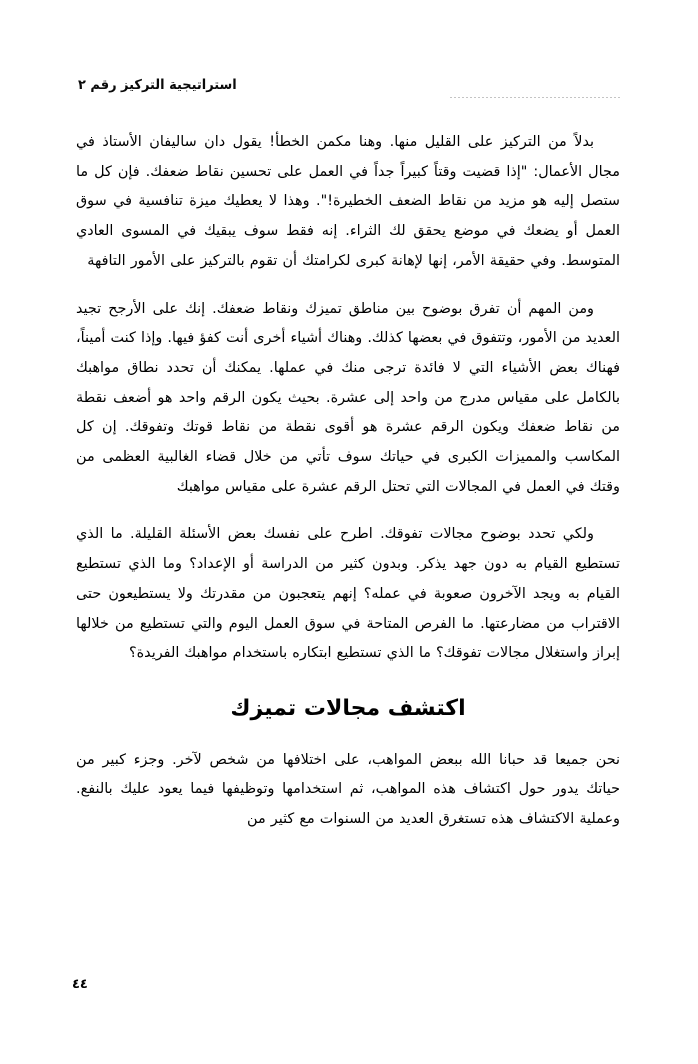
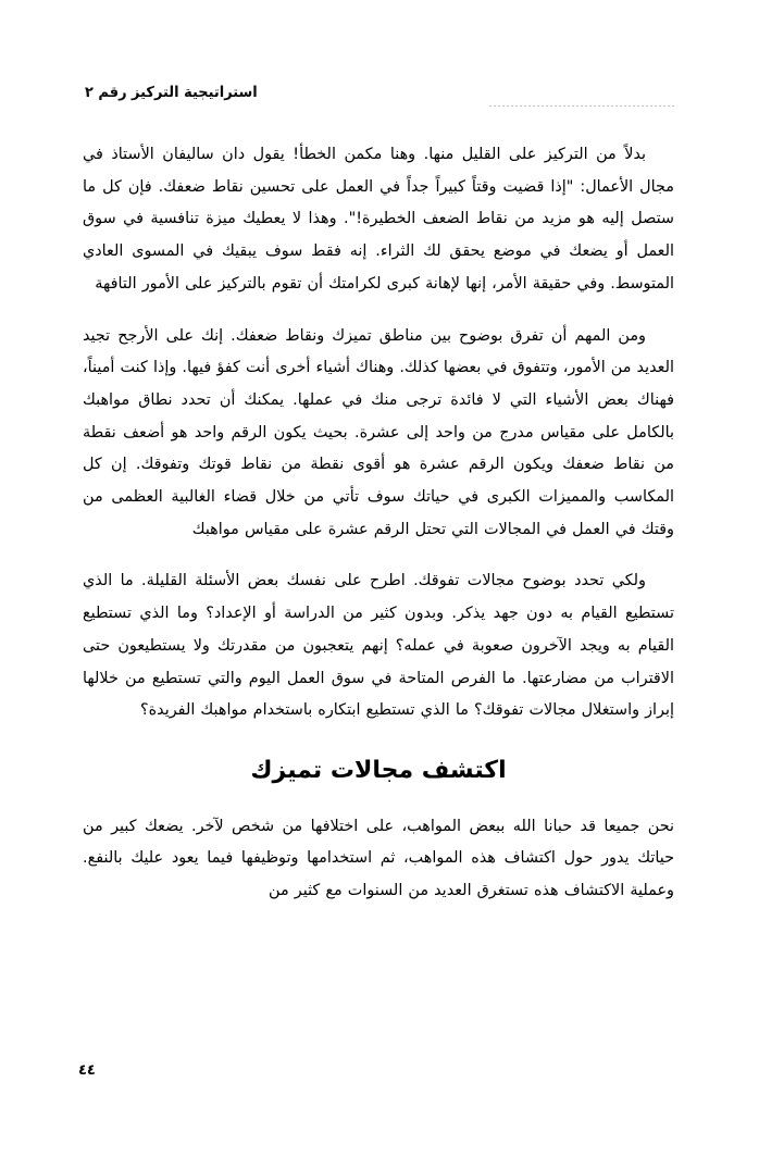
  استراتيجية التركيز رقم ٢
  بدلاً من التركيز على القليل منها. وهنا مكمن الخطأ! يقول دان ساليفان الأستاذ في مجال الأعمال: "إذا قضيت وقتاً كبيراً جداً في العمل على تحسين نقاط ضعفك. فإن كل ما ستصل إليه هو مزيد من نقاط الضعف الخطيرة!". وهذا لا يعطيك ميزة تنافسية في سوق العمل أو يضعك في موضع يحقق لك الثراء. إنه فقط سوف يبقيك في المسوى العادي المتوسط. وفي حقيقة الأمر، إنها لإهانة كبرى لكرامتك أن تقوم بالتركيز على الأمور التافهة
  ومن المهم أن تفرق بوضوح بين مناطق تميزك ونقاط ضعفك. إنك على الأرجح تجيد العديد من الأمور، وتتفوق في بعضها كذلك. وهناك أشياء أخرى أنت كفؤ فيها. وإذا كنت أميناً، فهناك بعض الأشياء التي لا فائدة ترجى منك في عملها. يمكنك أن تحدد نطاق مواهبك بالكامل على مقياس مدرج من واحد إلى عشرة. بحيث يكون الرقم واحد هو أضعف نقطة من نقاط ضعفك ويكون الرقم عشرة هو أقوى نقطة من نقاط قوتك وتفوقك. إن كل المكاسب والمميزات الكبرى في حياتك سوف تأتي من خلال قضاء الغالبية العظمى من وقتك في العمل في المجالات التي تحتل الرقم عشرة على مقياس مواهبك
  ولكي تحدد بوضوح مجالات تفوقك. اطرح على نفسك بعض الأسئلة القليلة. ما الذي تستطيع القيام به دون جهد يذكر. وبدون كثير من الدراسة أو الإعداد؟ وما الذي تستطيع القيام به ويجد الآخرون صعوبة في عمله؟ إنهم يتعجبون من مقدرتك ولا يستطيعون حتى الاقتراب من مضارعتها. ما الفرص المتاحة في سوق العمل اليوم والتي تستطيع من خلالها إبراز واستغلال مجالات تفوقك؟ ما الذي تستطيع ابتكاره باستخدام مواهبك الفريدة؟
  اكتشف مجالات تميزك
- نحن جميعا قد حبانا الله ببعض المواهب، على اختلافها من شخص لآخر. وجزء كبير من حياتك يدور حول اكتشاف هذه المواهب، ثم استخدامها وتوظيفها فيما يعود عليك بالنفع. وعملية الاكتشاف هذه تستغرق العديد من السنوات مع كثير من
+ نحن جميعا قد حبانا الله ببعض المواهب، على اختلافها من شخص لآخر. يضعك كبير من حياتك يدور حول اكتشاف هذه المواهب، ثم استخدامها وتوظيفها فيما يعود عليك بالنفع. وعملية الاكتشاف هذه تستغرق العديد من السنوات مع كثير من
  ٤٤
